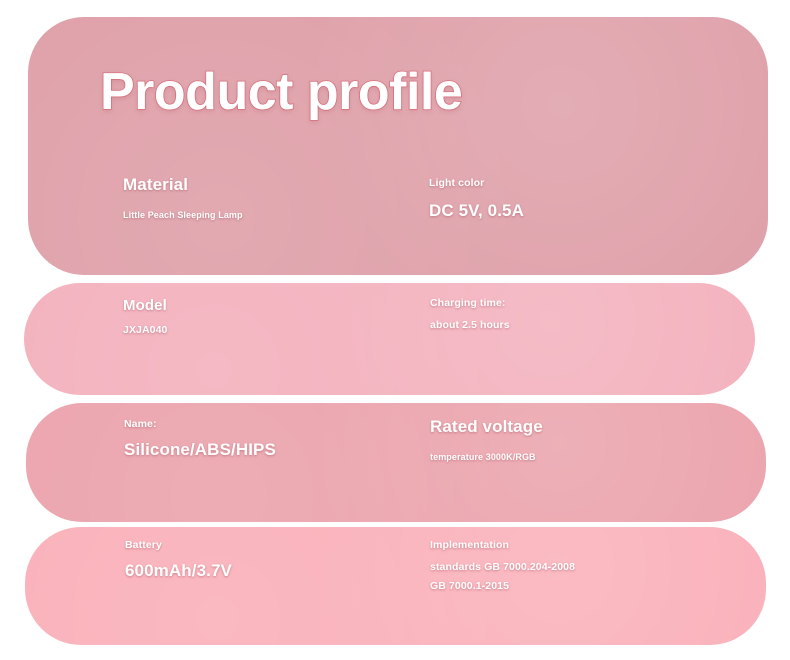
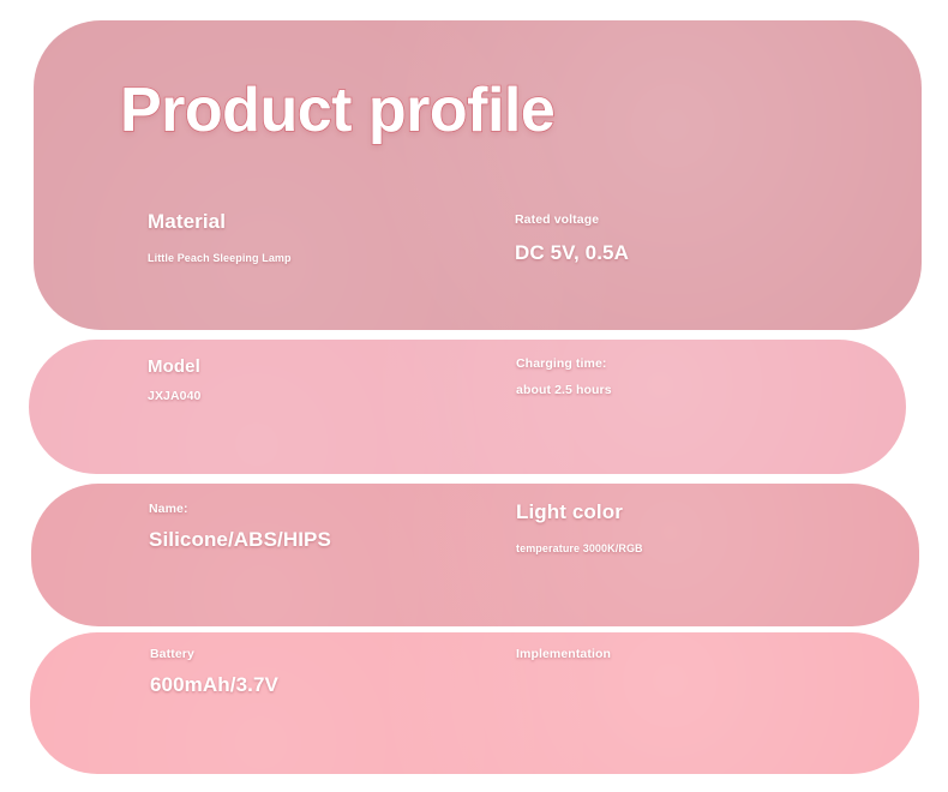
  Product profile
  Material
  Little Peach Sleeping Lamp
- Light color
+ Rated voltage
  DC 5V, 0.5A
  Model
  JXJA040
  Charging time:
  about 2.5 hours
  Name:
  Silicone/ABS/HIPS
- Rated voltage
+ Light color
  temperature 3000K/RGB
  Battery
  600mAh/3.7V
  Implementation
- standards GB 7000.204-2008
- GB 7000.1-2015
